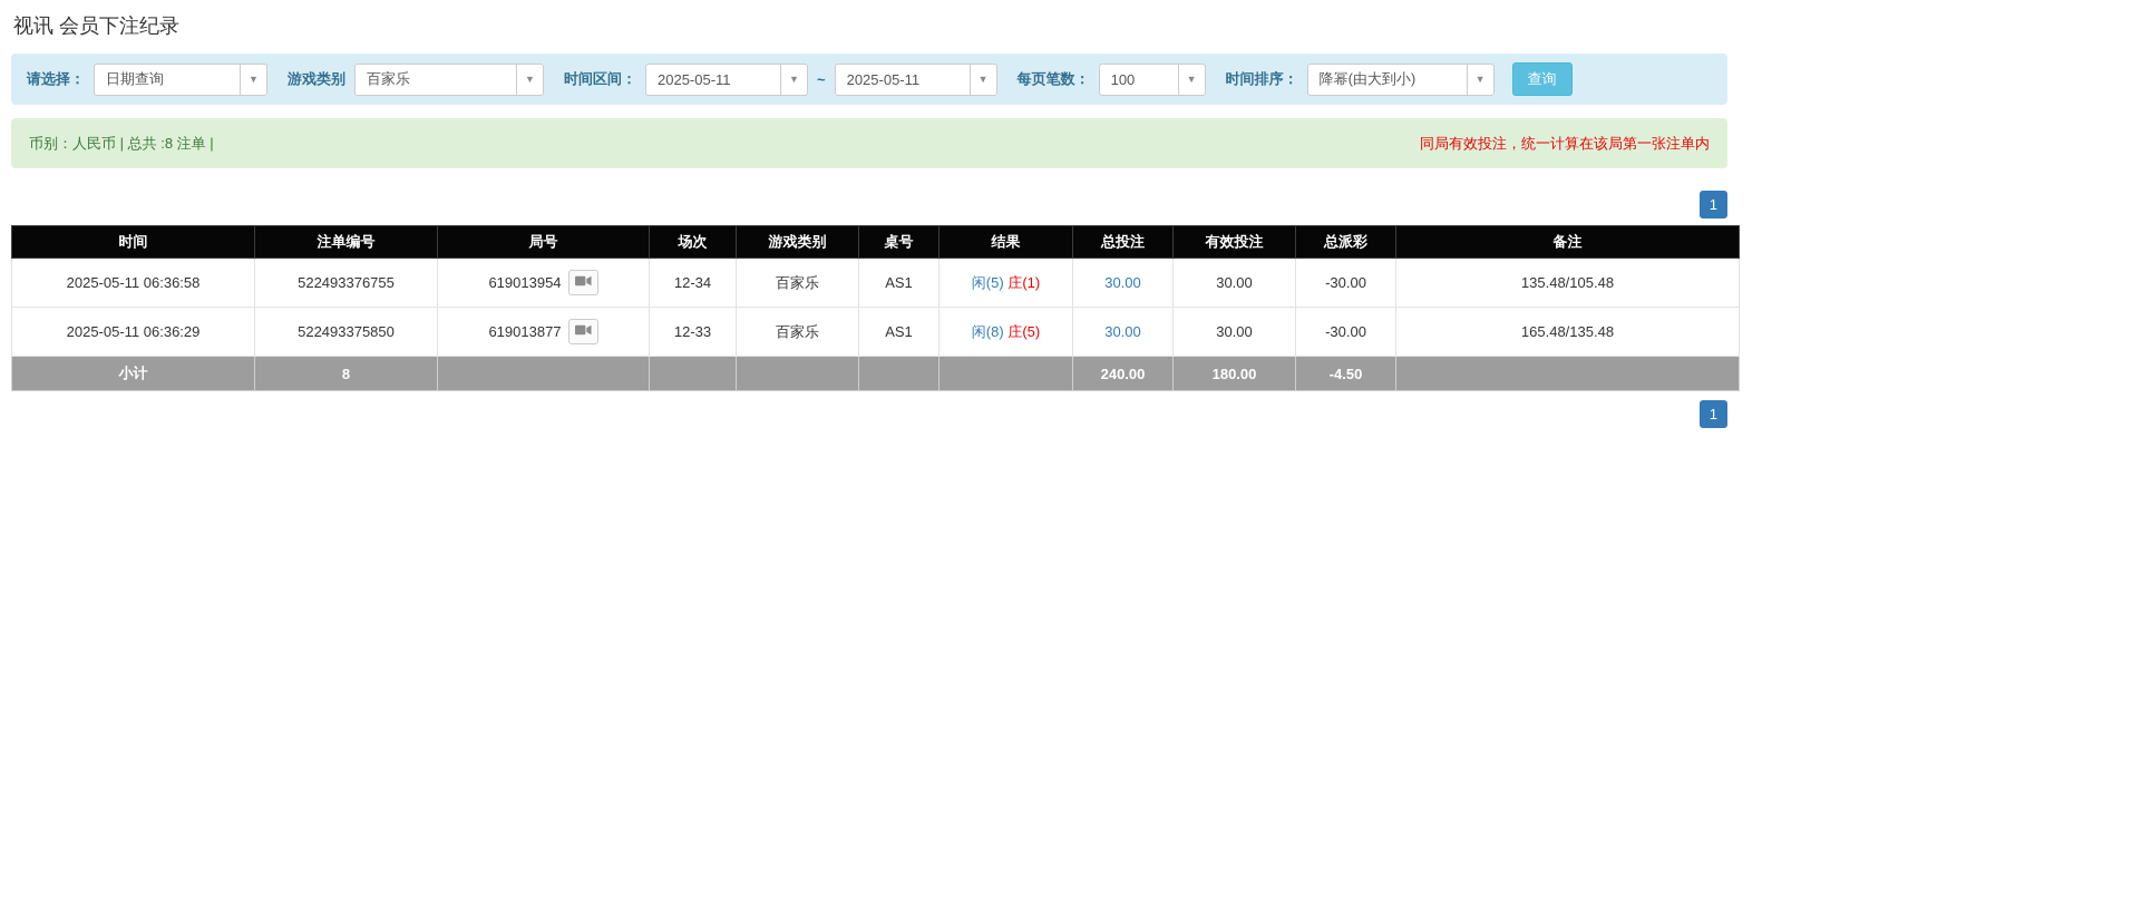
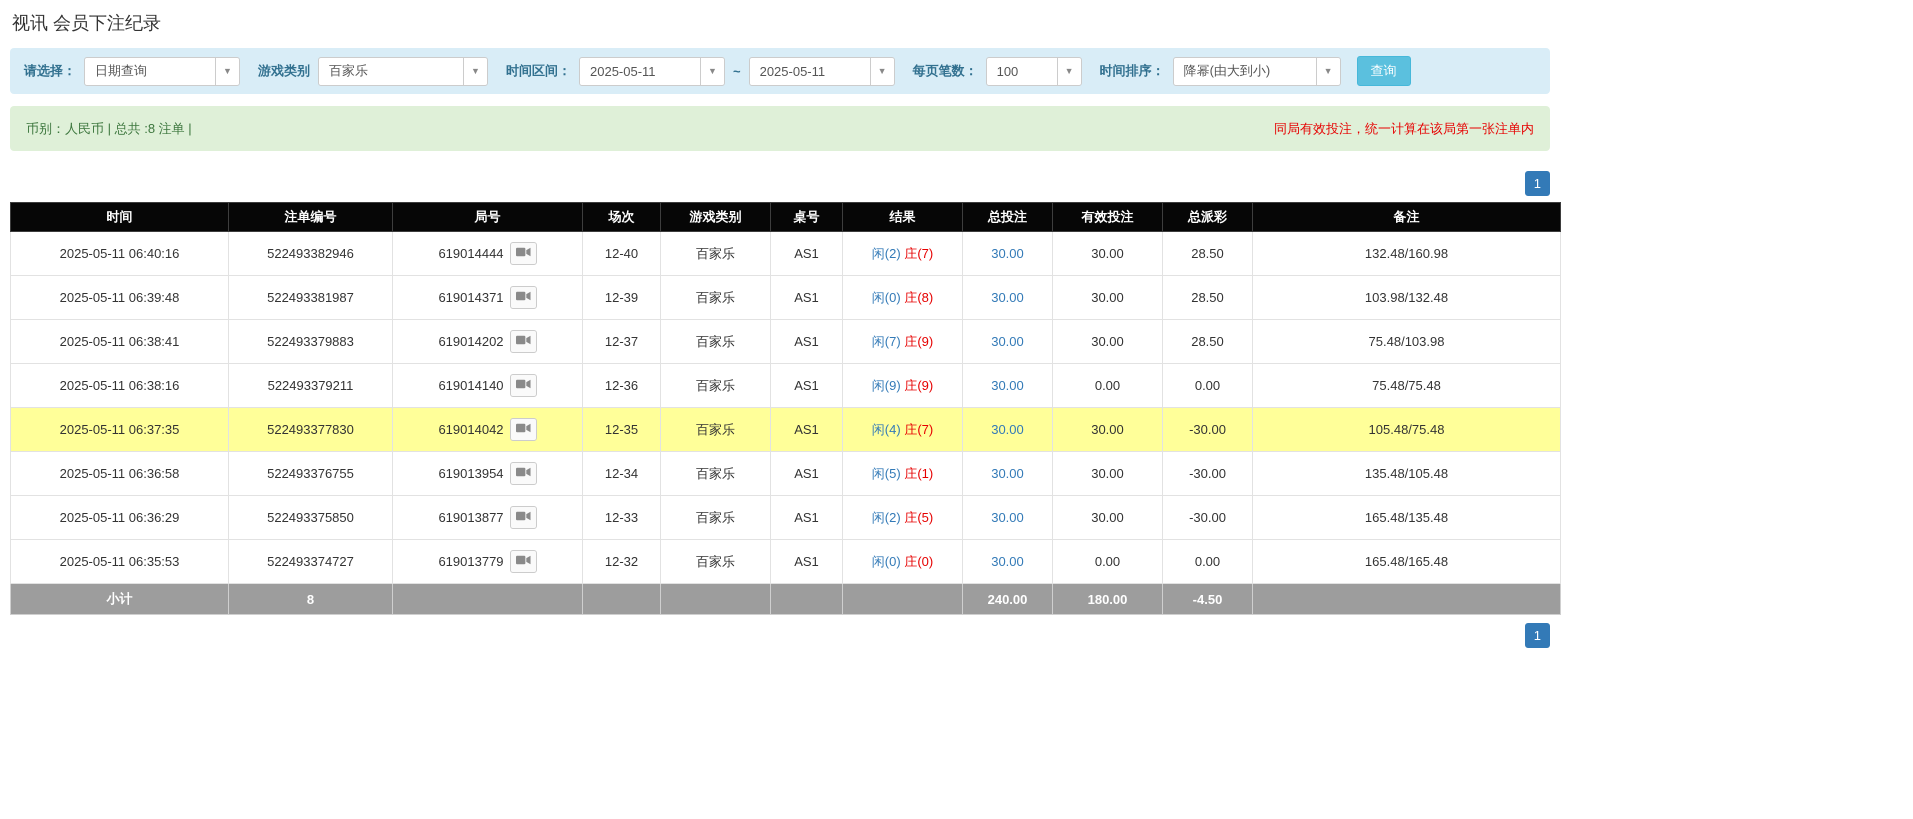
  视讯 会员下注纪录
  请选择：
  日期查询
  ▼
  游戏类别
  百家乐
  ▼
  时间区间：
  2025-05-11
  ▼
  ~
  2025-05-11
  ▼
  每页笔数：
  100
  ▼
  时间排序：
  降幂(由大到小)
  ▼
  查询
  币别：人民币 | 总共 :8 注单 |
  同局有效投注，统一计算在该局第一张注单内
  1
  时间	注单编号	局号	场次	游戏类别	桌号	结果	总投注	有效投注	总派彩	备注
+ 2025-05-11 06:40:16	522493382946	619014444	12-40	百家乐	AS1	闲(2) 庄(7)	30.00	30.00	28.50	132.48/160.98
+ 2025-05-11 06:39:48	522493381987	619014371	12-39	百家乐	AS1	闲(0) 庄(8)	30.00	30.00	28.50	103.98/132.48
+ 2025-05-11 06:38:41	522493379883	619014202	12-37	百家乐	AS1	闲(7) 庄(9)	30.00	30.00	28.50	75.48/103.98
+ 2025-05-11 06:38:16	522493379211	619014140	12-36	百家乐	AS1	闲(9) 庄(9)	30.00	0.00	0.00	75.48/75.48
+ 2025-05-11 06:37:35	522493377830	619014042	12-35	百家乐	AS1	闲(4) 庄(7)	30.00	30.00	-30.00	105.48/75.48
  2025-05-11 06:36:58	522493376755	619013954	12-34	百家乐	AS1	闲(5) 庄(1)	30.00	30.00	-30.00	135.48/105.48
- 2025-05-11 06:36:29	522493375850	619013877	12-33	百家乐	AS1	闲(8) 庄(5)	30.00	30.00	-30.00	165.48/135.48
+ 2025-05-11 06:36:29	522493375850	619013877	12-33	百家乐	AS1	闲(2) 庄(5)	30.00	30.00	-30.00	165.48/135.48
+ 2025-05-11 06:35:53	522493374727	619013779	12-32	百家乐	AS1	闲(0) 庄(0)	30.00	0.00	0.00	165.48/165.48
  小计	8						240.00	180.00	-4.50
  1
